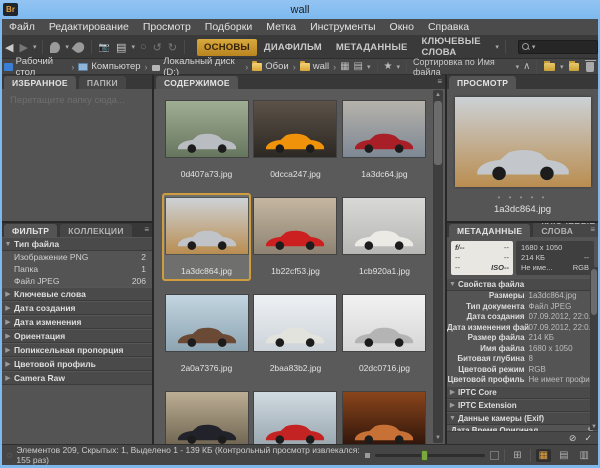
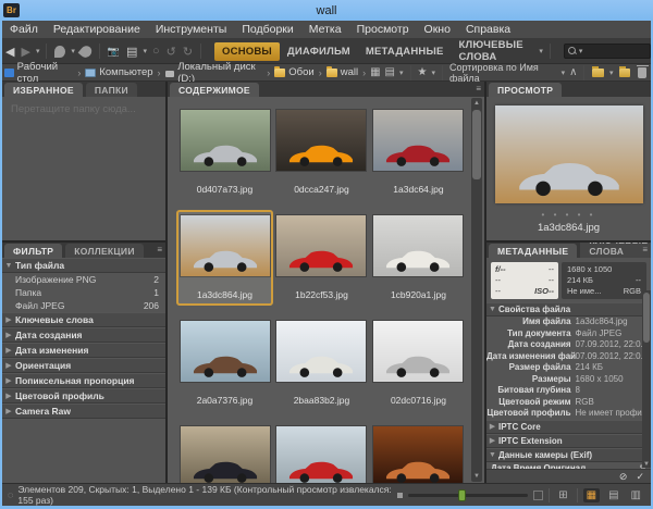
  Br
  wall
  Файл
  Редактирование
- Просмотр
+ Инструменты
  Подборки
  Метка
- Инструменты
+ Просмотр
  Окно
  Справка
  ◀
  ▶
  📷
  ▤
  ○
  ↺
  ↻
  ОСНОВЫ
  ДИАФИЛЬМ
  МЕТАДАННЫЕ
  КЛЮЧЕВЫЕ СЛОВА
  Рабочий стол
  ›
  Компьютер
  ›
  Локальный диск (D:)
  ›
  Обои
  ›
  wall
  ›
  ▦
  ▤
  ★
  Сортировка по Имя файла
  ∧
  ИЗБРАННОЕ
  ПАПКИ
  Перетащите папку сюда...
  ФИЛЬТР
  КОЛЛЕКЦИИ
  ≡
  Тип файла
  Изображение PNG
  2
  Папка
  1
  Файл JPEG
  206
  Ключевые слова
  Дата создания
  Дата изменения
  Ориентация
  Попиксельная пропорция
  Цветовой профиль
  Camera Raw
  СОДЕРЖИМОЕ
  ≡
  0d407a73.jpg
  0dcca247.jpg
  1a3dc64.jpg
  1a3dc864.jpg
  1b22cf53.jpg
  1cb920a1.jpg
  2a0a7376.jpg
  2baa83b2.jpg
  02dc0716.jpg
  ПРОСМОТР
  • • • • •
  1a3dc864.jpg
  МЕТАДАННЫЕ
  ≡
  f/--
  --
  --
  --
  --
  ISO--
  1680 x 1050
  214 КБ
  --
  Не име...
  RGB
  Свойства файла
- Размеры
+ Имя файла
  1a3dc864.jpg
  Тип документа
  Файл JPEG
  Дата создания
  07.09.2012, 22:0
  Дата изменения фай
  07.09.2012, 22:0
  Размер файла
  214 КБ
- Имя файла
+ Размеры
  1680 x 1050
  Битовая глубина
  8
  Цветовой режим
  RGB
  Цветовой профиль
  Не имеет профи
  IPTC Core
  IPTC Extension
  Данные камеры (Exif)
  Дата Время Оригинал
  ✎
  ⊘
  ✓
  ◌
  Элементов 209, Скрытых: 1, Выделено 1 - 139 КБ (Контрольный просмотр извлекался: 155 раз)
  ⊞
  ▦
  ▤
  ▥
